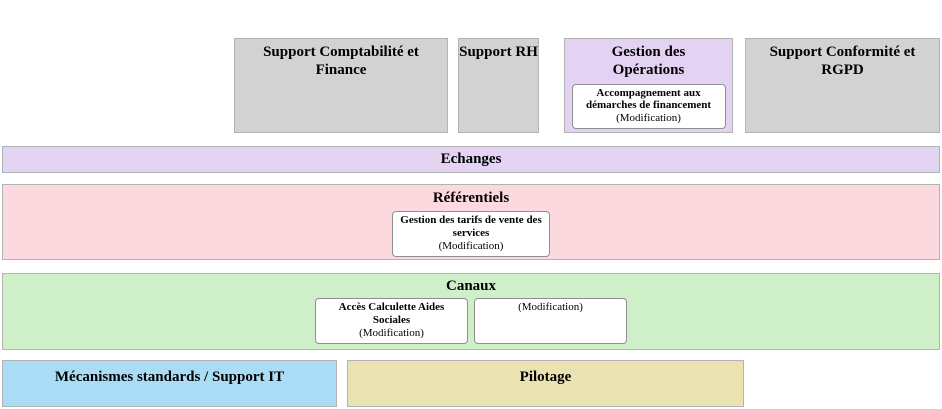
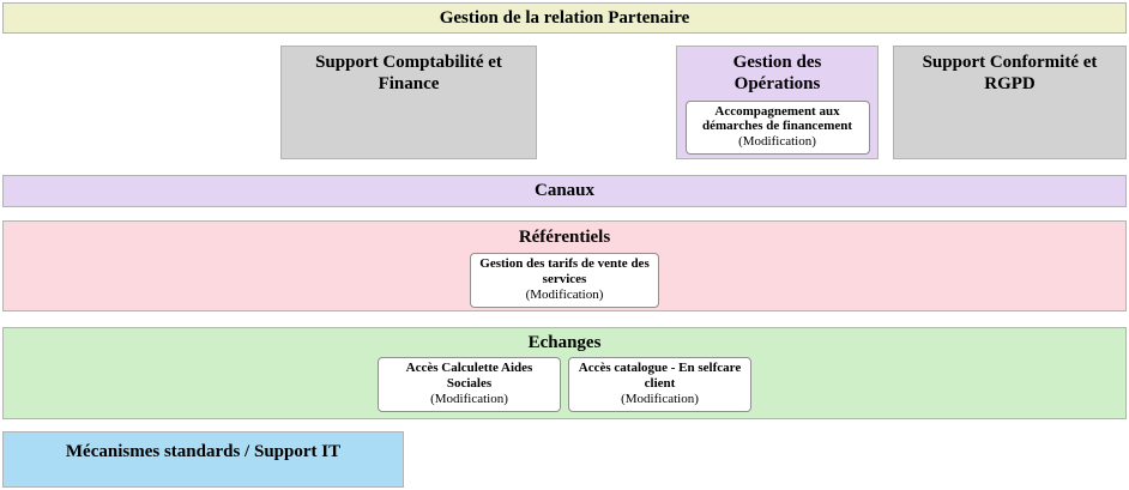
+ Gestion de la relation Partenaire
  Support Comptabilité et Finance
- Support RH
  Gestion des Opérations
  Accompagnement aux démarches de financement
  (Modification)
  Support Conformité et RGPD
- Echanges
+ Canaux
  Référentiels
  Gestion des tarifs de vente des services
  (Modification)
- Canaux
+ Echanges
  Accès Calculette Aides Sociales
  (Modification)
+ Accès catalogue - En selfcare client
  (Modification)
  Mécanismes standards / Support IT
- Pilotage
